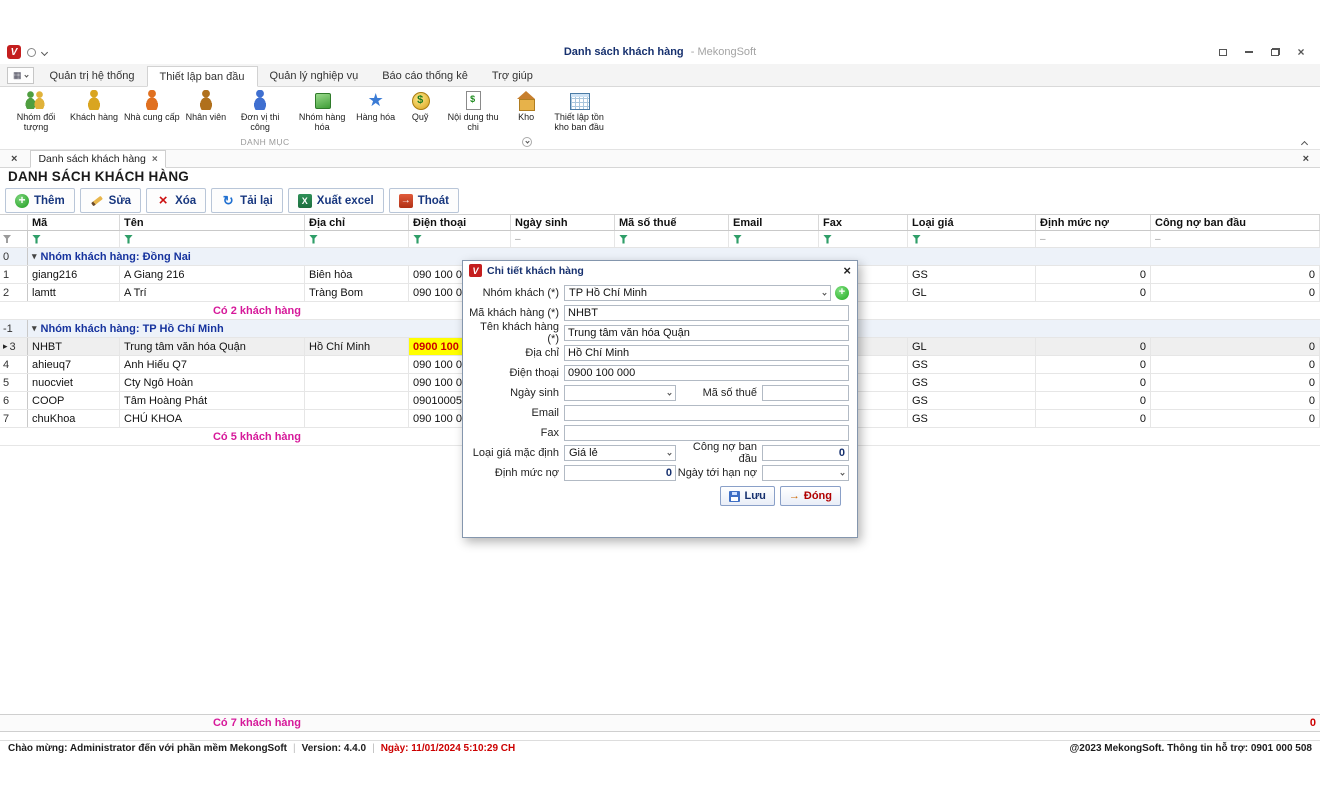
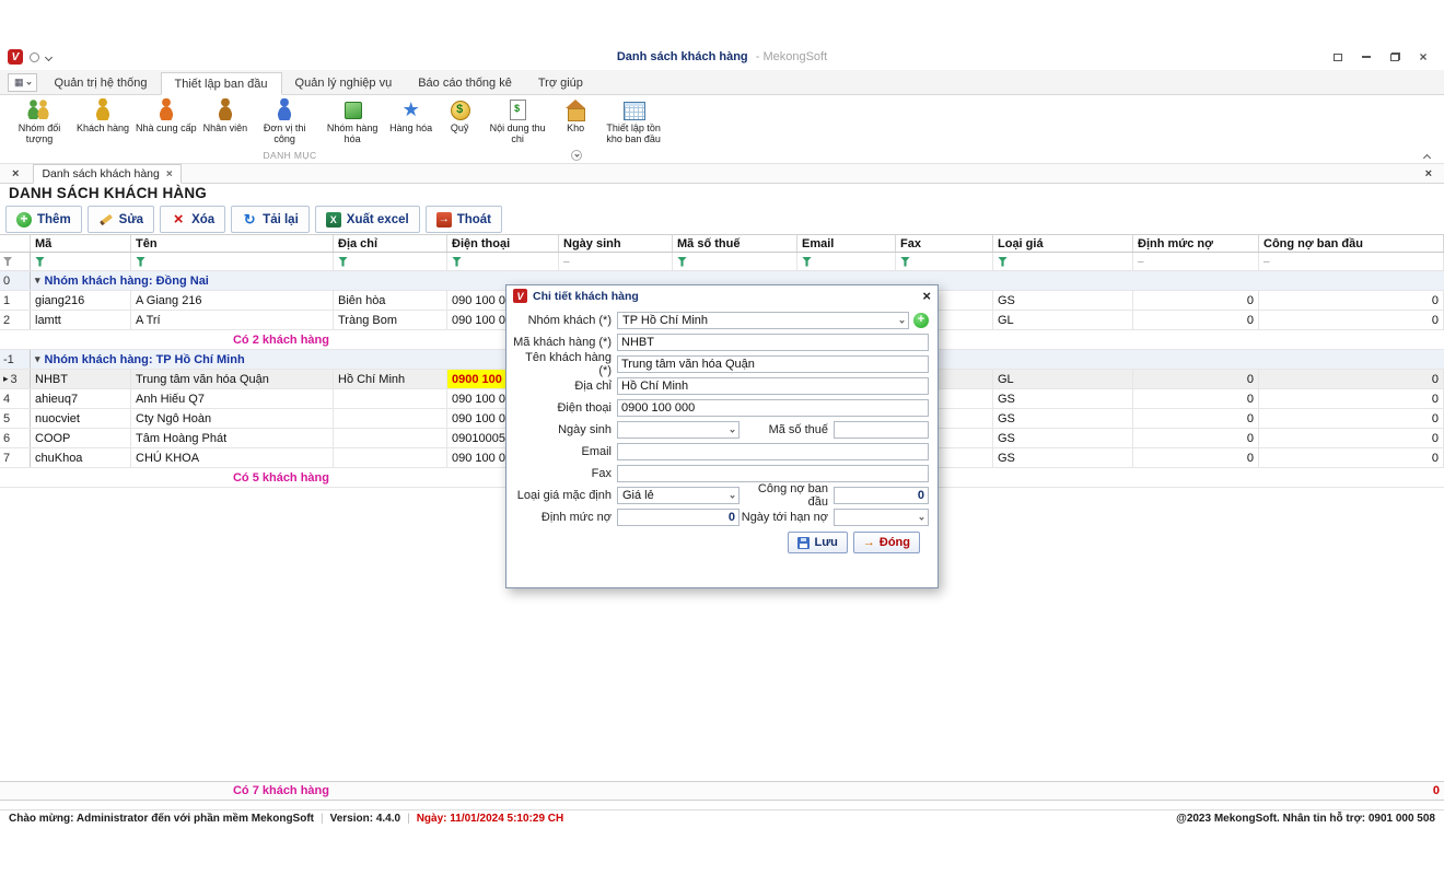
  V
  Danh sách khách hàng - MekongSoft
  ×
  ▦
  Quản trị hệ thống
  Thiết lập ban đầu
  Quản lý nghiệp vụ
  Báo cáo thống kê
  Trợ giúp
  Nhóm đối tượng
  Khách hàng
  Nhà cung cấp
  Nhân viên
  Đơn vị thi công
  Nhóm hàng hóa
  Hàng hóa
  Quỹ
  Nội dung thu chi
  Kho
  Thiết lập tồn kho ban đầu
  DANH MỤC
  ×
  Danh sách khách hàng
  ×
  ×
  DANH SÁCH KHÁCH HÀNG
  Thêm
  Sửa
  Xóa
  Tải lại
  Xuất excel
  Thoát
  Mã
  Tên
  Địa chỉ
  Điện thoại
  Ngày sinh
  Mã số thuế
  Email
  Fax
  Loại giá
  Định mức nợ
  Công nợ ban đầu
  –
  –
  –
  0
  ▾
  Nhóm khách hàng: Đồng Nai
  1
  giang216
  A Giang 216
  Biên hòa
  090 100 0
  GS
  0
  0
  2
  lamtt
  A Trí
  Tràng Bom
  090 100 0
  GL
  0
  0
  Có 2 khách hàng
  -1
  ▾
  Nhóm khách hàng: TP Hồ Chí Minh
  ▸
  3
  NHBT
  Trung tâm văn hóa Quận
  Hồ Chí Minh
  0900 100
  GL
  0
  0
  4
  ahieuq7
  Anh Hiếu Q7
  090 100 0
  GS
  0
  0
  5
  nuocviet
  Cty Ngô Hoàn
  090 100 0
  GS
  0
  0
  6
  COOP
  Tâm Hoàng Phát
  09010005
  GS
  0
  0
  7
  chuKhoa
  CHÚ KHOA
  090 100 0
  GS
  0
  0
  Có 5 khách hàng
  Có 7 khách hàng
  0
  Chào mừng: Administrator đến với phần mềm MekongSoft
  |
  Version: 4.4.0
  |
  Ngày: 11/01/2024 5:10:29 CH
- @2023 MekongSoft. Thông tin hỗ trợ: 0901 000 508
+ @2023 MekongSoft. Nhân tin hỗ trợ: 0901 000 508
  V
  Chi tiết khách hàng
  ×
  Nhóm khách (*)
  TP Hồ Chí Minh
  +
  Mã khách hàng (*)
  NHBT
  Tên khách hàng (*)
  Trung tâm văn hóa Quận
  Địa chỉ
  Hồ Chí Minh
  Điện thoại
  0900 100 000
  Ngày sinh
  Mã số thuế
  Email
  Fax
  Loại giá mặc định
  Giá lẻ
  Công nợ ban đầu
  0
  Định mức nợ
  0
  Ngày tới hạn nợ
  Lưu
  →
  Đóng
